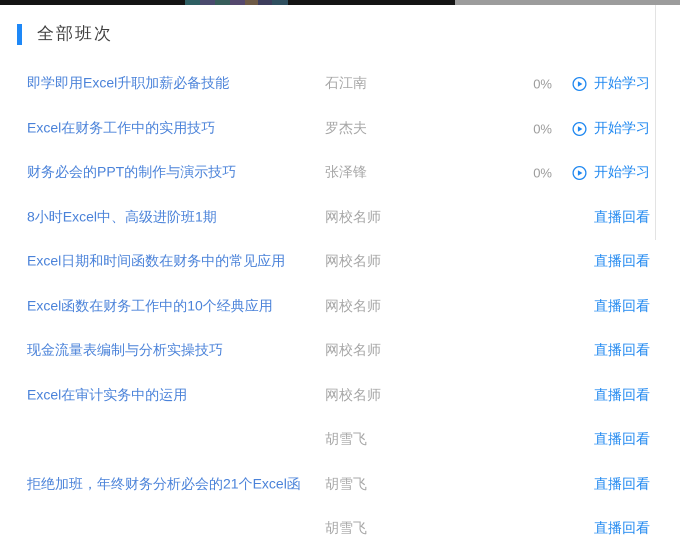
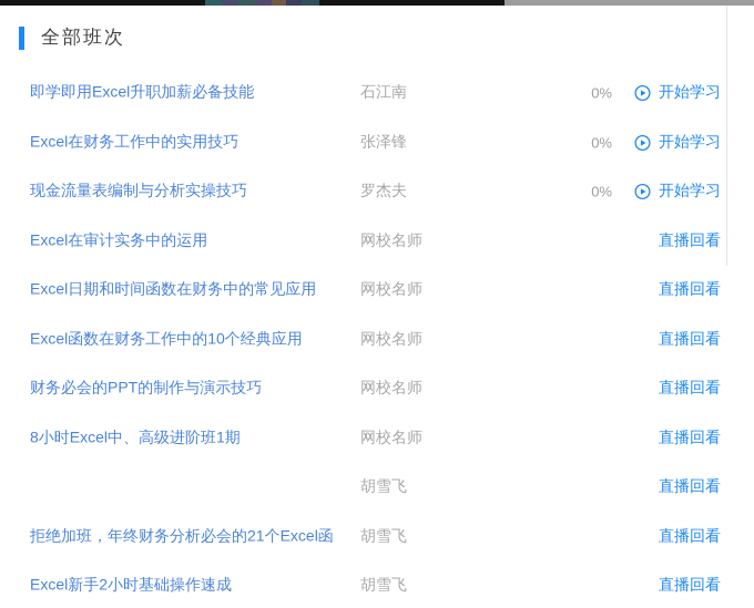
  全部班次
  即学即用Excel升职加薪必备技能
  石江南
  0%
  开始学习
  Excel在财务工作中的实用技巧
- 罗杰夫
+ 张泽锋
  0%
  开始学习
- 财务必会的PPT的制作与演示技巧
+ 现金流量表编制与分析实操技巧
- 张泽锋
+ 罗杰夫
  0%
  开始学习
- 8小时Excel中、高级进阶班1期
+ Excel在审计实务中的运用
  网校名师
  直播回看
  Excel日期和时间函数在财务中的常见应用
  网校名师
  直播回看
  Excel函数在财务工作中的10个经典应用
  网校名师
  直播回看
- 现金流量表编制与分析实操技巧
+ 财务必会的PPT的制作与演示技巧
  网校名师
  直播回看
- Excel在审计实务中的运用
+ 8小时Excel中、高级进阶班1期
  网校名师
  直播回看
  胡雪飞
  直播回看
  拒绝加班，年终财务分析必会的21个Excel函
  胡雪飞
  直播回看
+ Excel新手2小时基础操作速成
  胡雪飞
  直播回看
